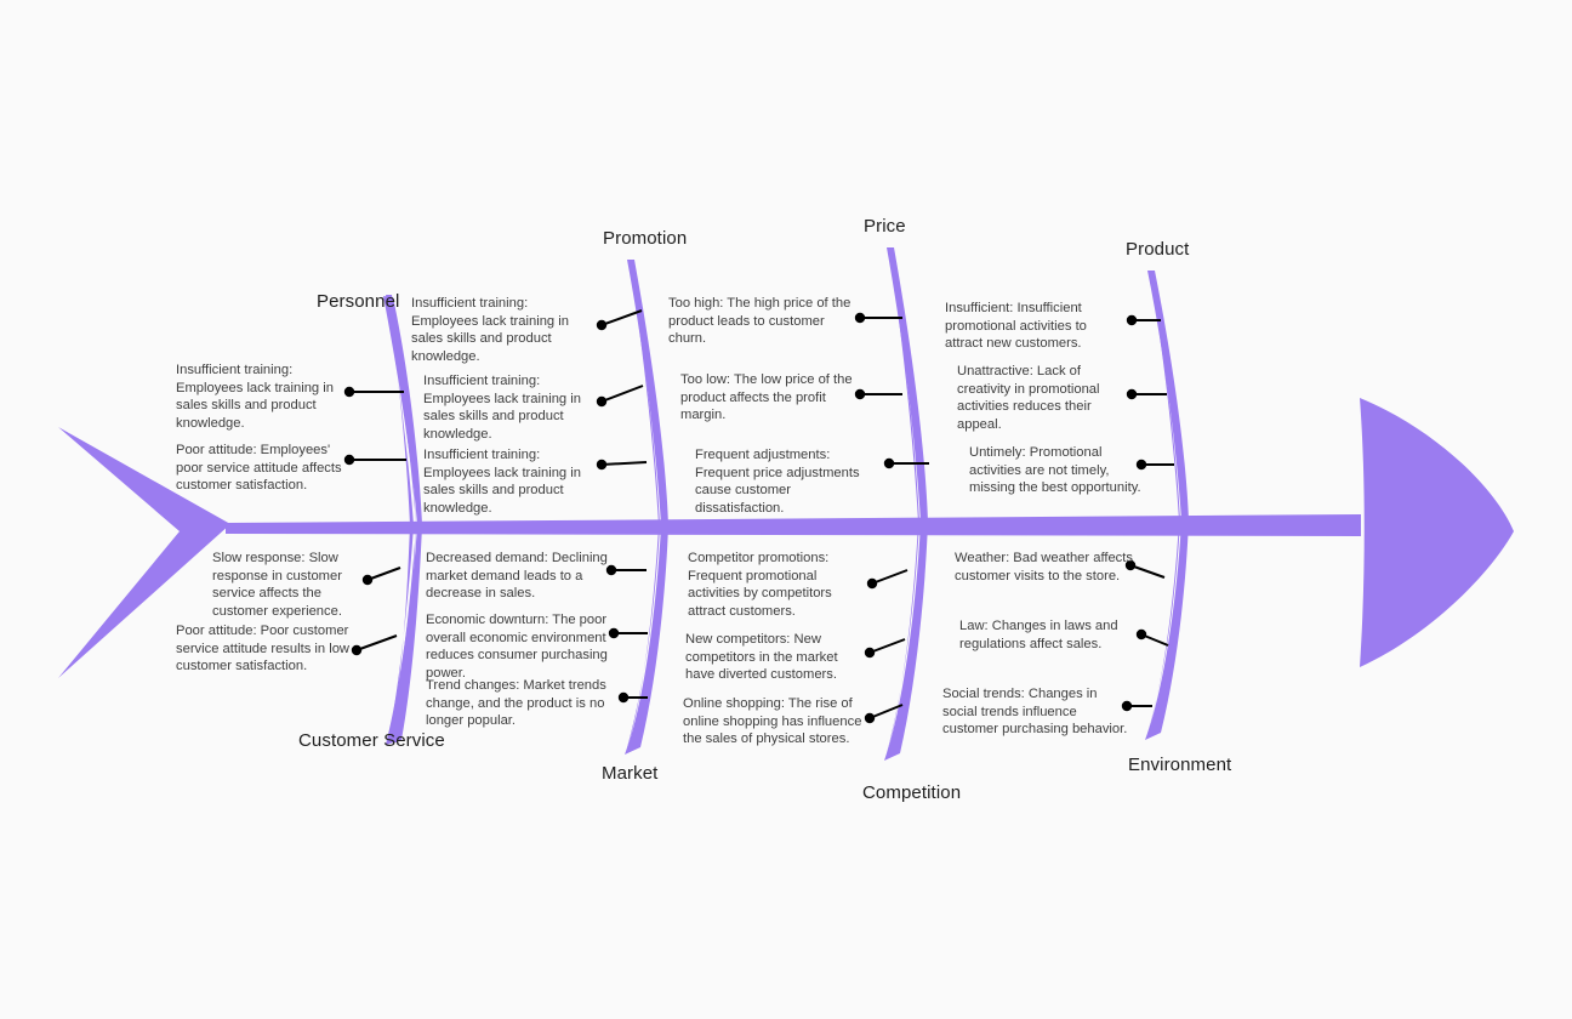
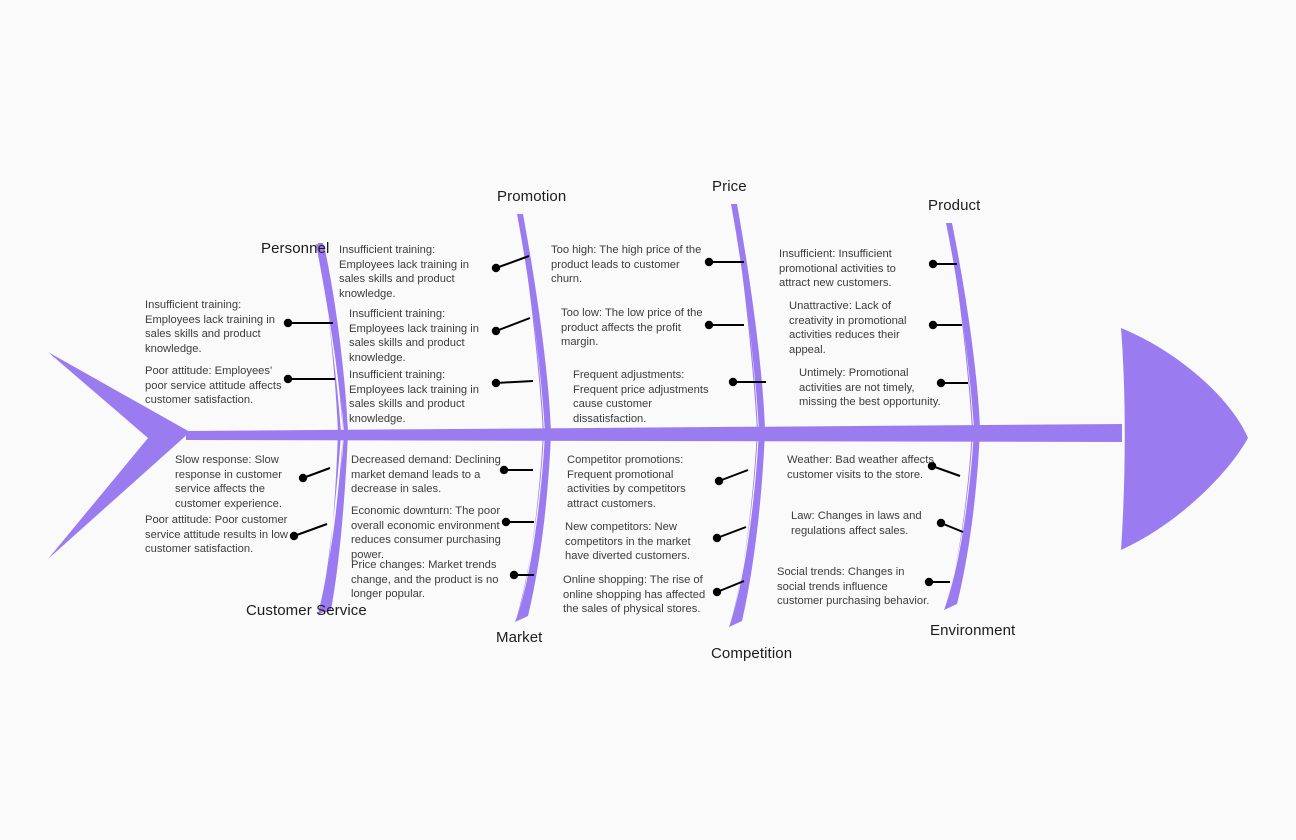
  Personnel
  Promotion
  Price
  Product
  Customer Service
  Market
  Competition
  Environment
  Insufficient training: Employees lack training in sales skills and product knowledge.
  Poor attitude: Employees' poor service attitude affects customer satisfaction.
  Insufficient training: Employees lack training in sales skills and product knowledge.
  Insufficient training: Employees lack training in sales skills and product knowledge.
  Insufficient training: Employees lack training in sales skills and product knowledge.
  Too high: The high price of the product leads to customer churn.
  Too low: The low price of the product affects the profit margin.
  Frequent adjustments: Frequent price adjustments cause customer dissatisfaction.
  Insufficient: Insufficient promotional activities to attract new customers.
  Unattractive: Lack of creativity in promotional activities reduces their appeal.
  Untimely: Promotional activities are not timely, missing the best opportunity.
  Slow response: Slow response in customer service affects the customer experience.
  Poor attitude: Poor customer service attitude results in low customer satisfaction.
  Decreased demand: Declining market demand leads to a decrease in sales.
  Economic downturn: The poor overall economic environment reduces consumer purchasing power.
- Trend changes: Market trends change, and the product is no longer popular.
+ Price changes: Market trends change, and the product is no longer popular.
  Competitor promotions: Frequent promotional activities by competitors attract customers.
  New competitors: New competitors in the market have diverted customers.
- Online shopping: The rise of online shopping has influence the sales of physical stores.
+ Online shopping: The rise of online shopping has affected the sales of physical stores.
  Weather: Bad weather affects customer visits to the store.
  Law: Changes in laws and regulations affect sales.
  Social trends: Changes in social trends influence customer purchasing behavior.
